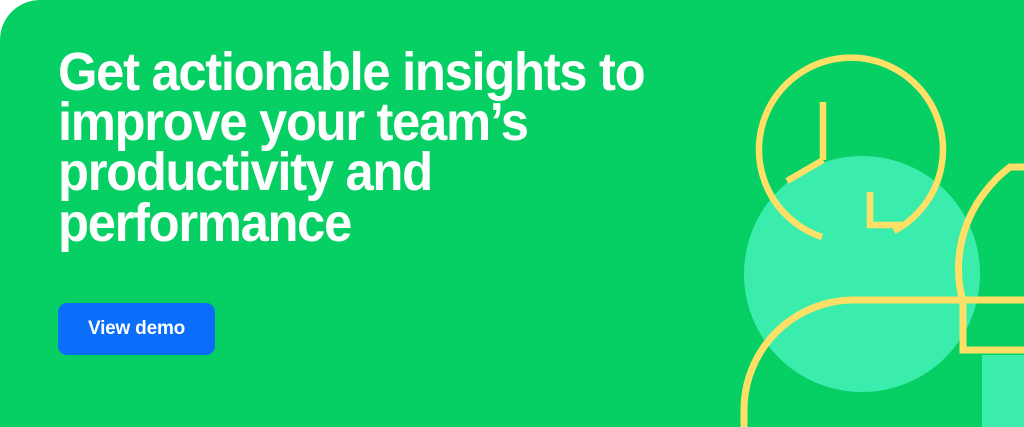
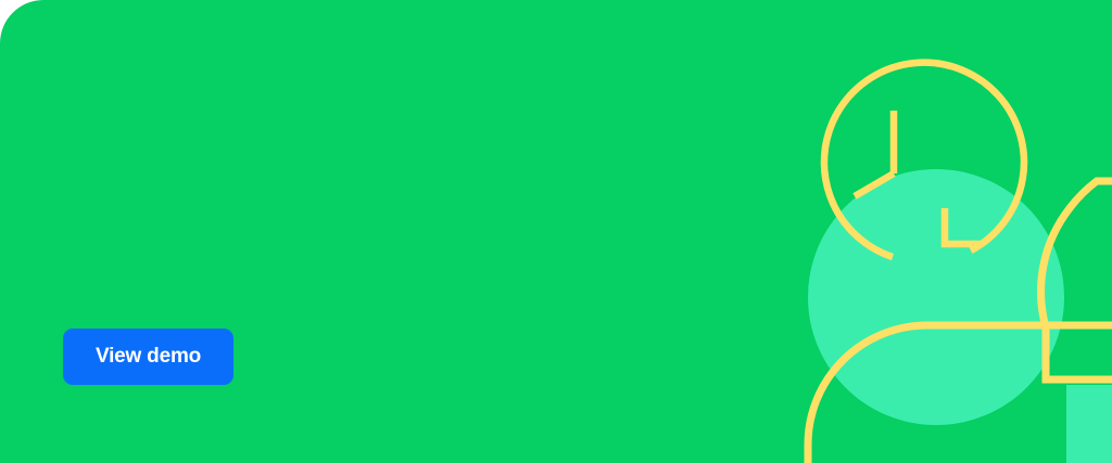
- Get actionable insights to
- improve your team’s
- productivity and
- performance
  View demo
